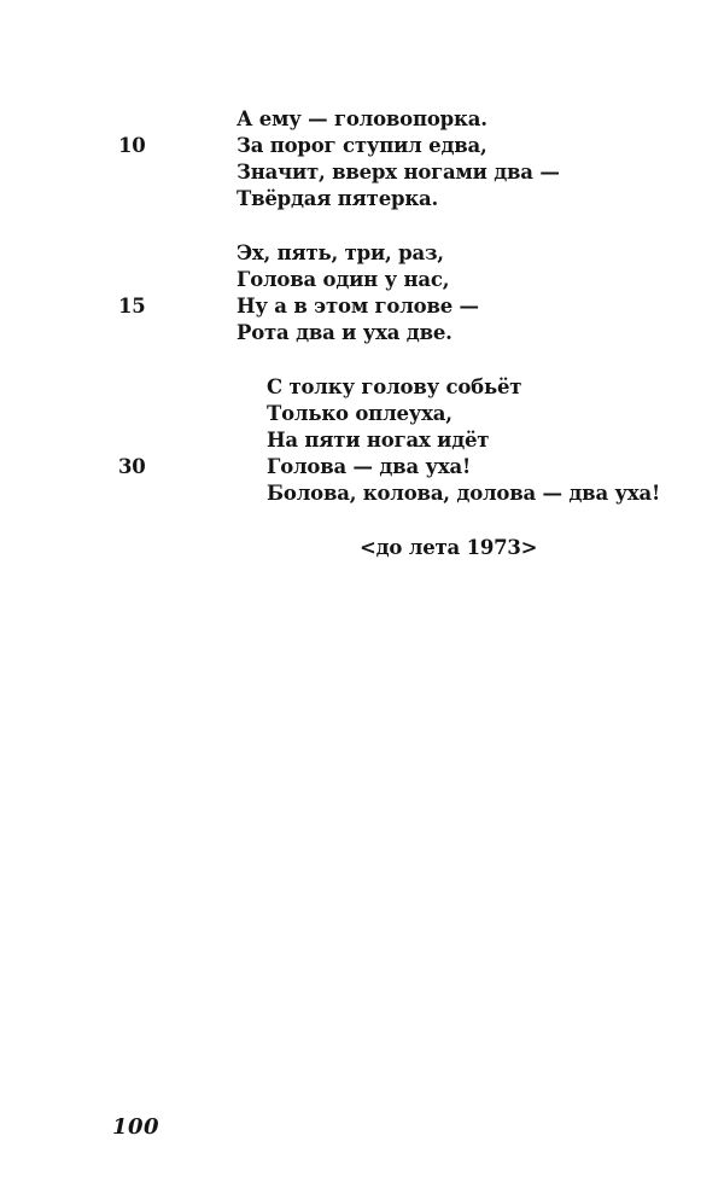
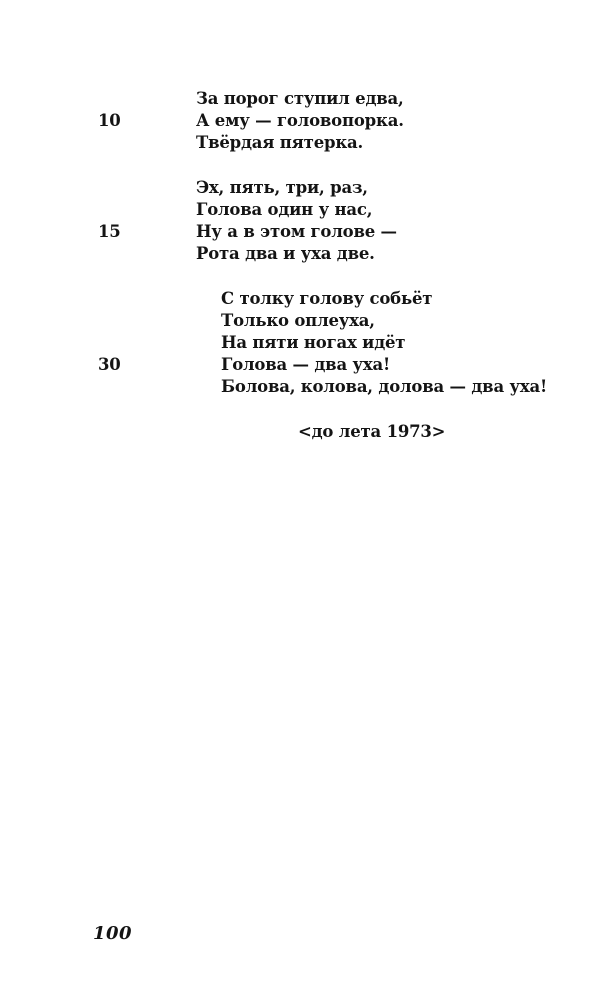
- А ему — головопорка.
+ За порог ступил едва,
  10
- За порог ступил едва,
+ А ему — головопорка.
- Значит, вверх ногами два —
  Твёрдая пятерка.
  Эх, пять, три, раз,
  Голова один у нас,
  15
  Ну а в этом голове —
  Рота два и уха две.
  С толку голову собьёт
  Только оплеуха,
  На пяти ногах идёт
  30
  Голова — два уха!
  Болова, колова, долова — два уха!
  <до лета 1973>
  100
